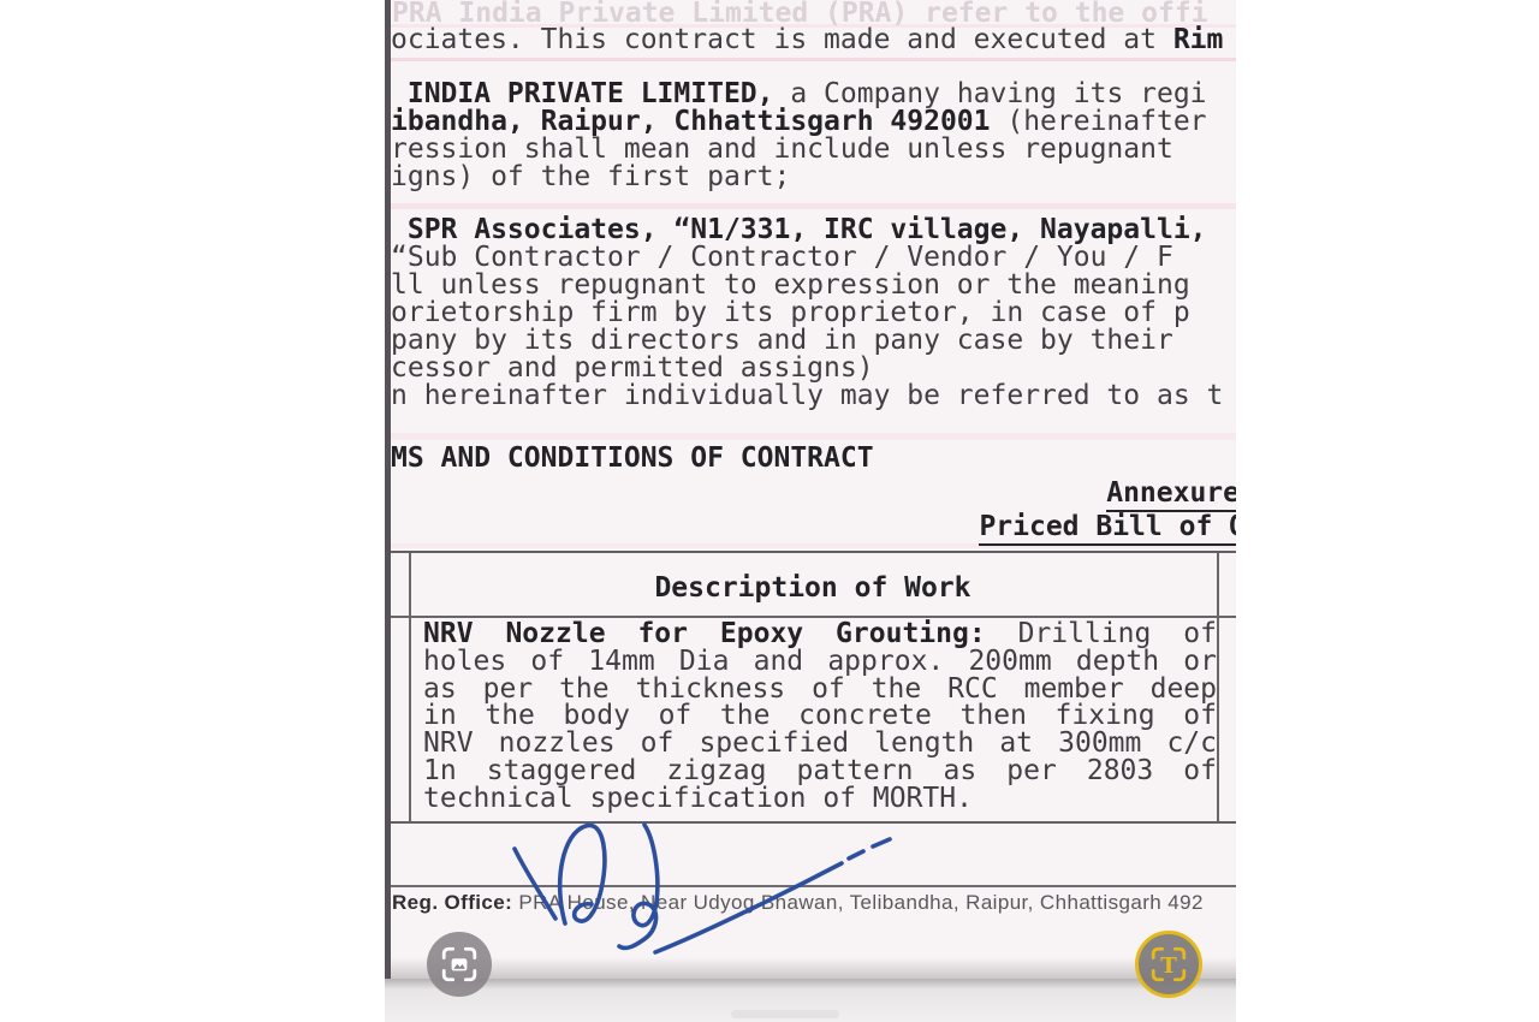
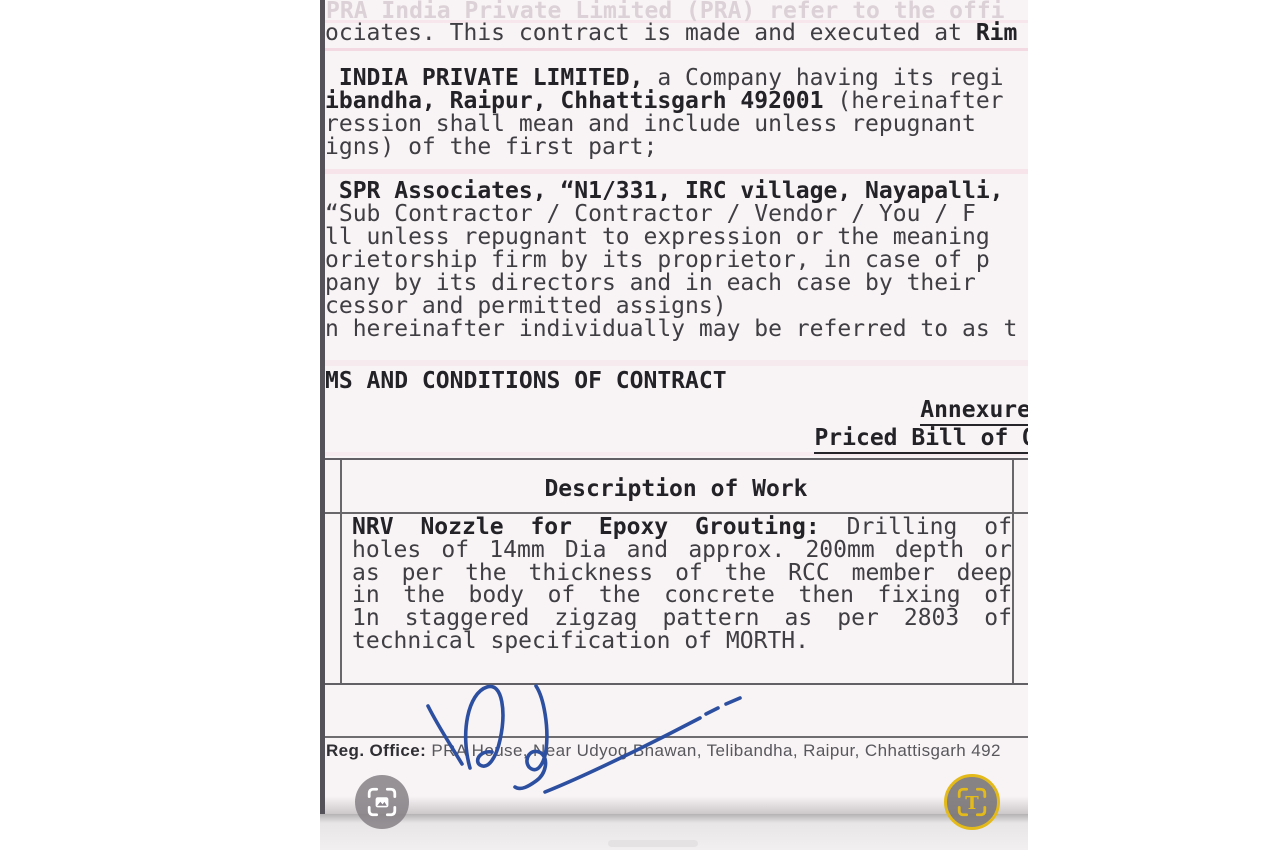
  PRA India Private Limited (PRA) refer to the offi
  ociates. This contract is made and executed at Rim
  INDIA PRIVATE LIMITED, a Company having its regi
  ibandha, Raipur, Chhattisgarh 492001 (hereinafter
  ression shall mean and include unless repugnant
  igns) of the first part;
  SPR Associates, “N1/331, IRC village, Nayapalli,
  “Sub Contractor / Contractor / Vendor / You / F
  ll unless repugnant to expression or the meaning
  orietorship firm by its proprietor, in case of p
- pany by its directors and in pany case by their
+ pany by its directors and in each case by their
  cessor and permitted assigns)
  n hereinafter individually may be referred to as t
  MS AND CONDITIONS OF CONTRACT
  Annexure
  Priced Bill of
  Description of Work
  NRV Nozzle for Epoxy Grouting: Drilling of
  holes of 14mm Dia and approx. 200mm depth or
  as per the thickness of the RCC member deep
  in the body of the concrete then fixing of
- NRV nozzles of specified length at 300mm c/c
  1n staggered zigzag pattern as per 2803 of
  technical specification of MORTH.
  Reg. Office: PRA Huse,ear Udyoghawan, Telibandha, Raipur, Chhattisgarh 492
  T
